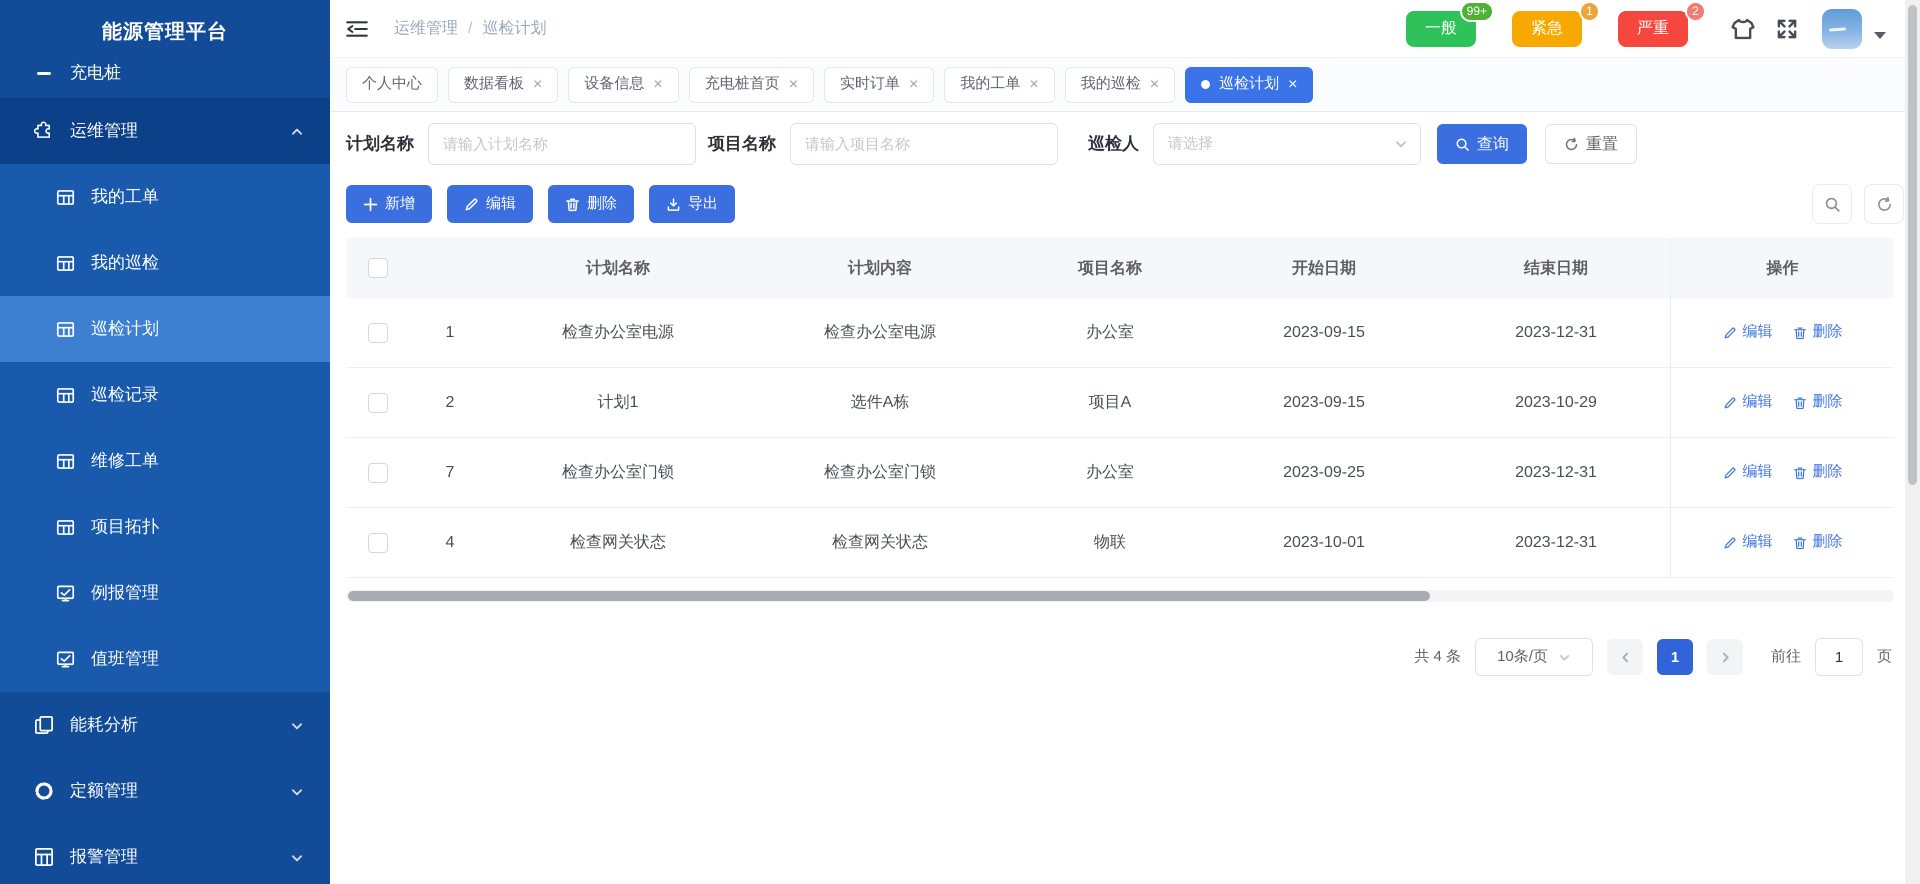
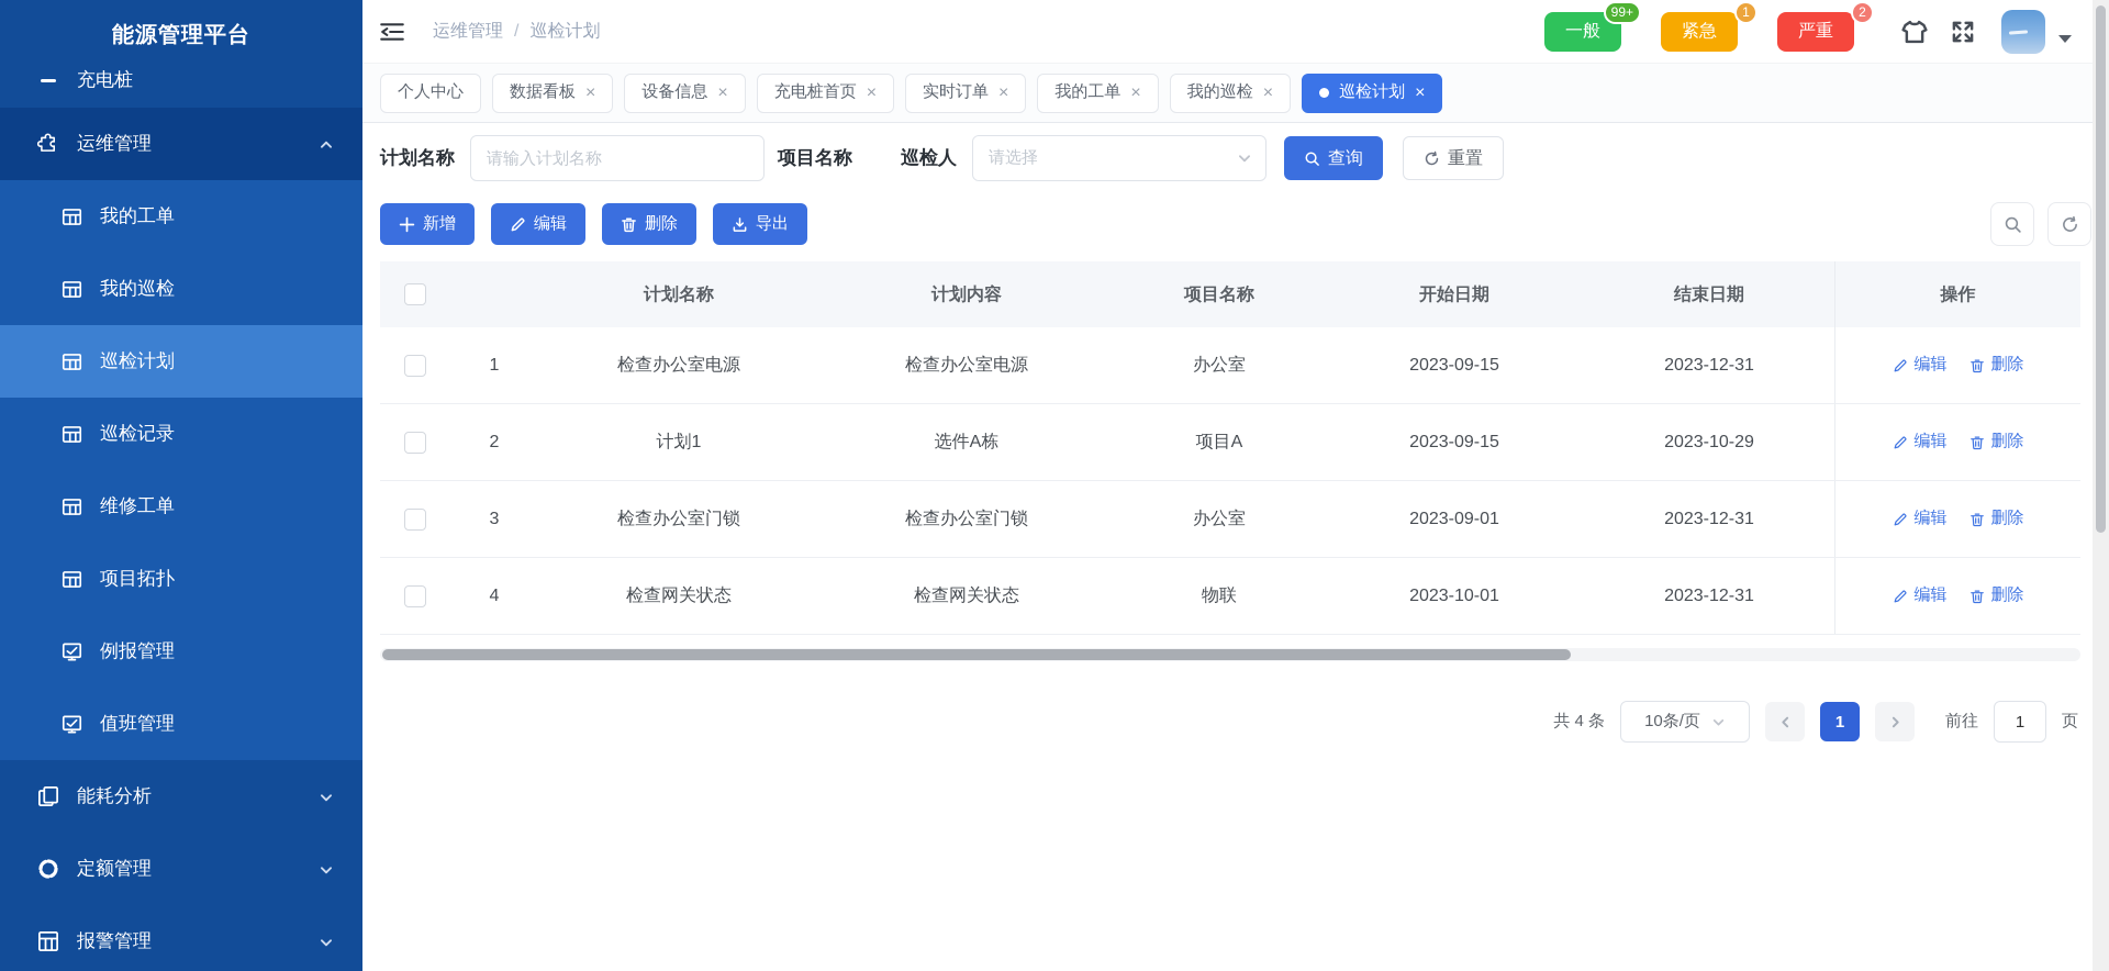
  能源管理平台
  充电桩
  运维管理
  我的工单
  我的巡检
  巡检计划
  巡检记录
  维修工单
  项目拓扑
  例报管理
  值班管理
  能耗分析
  定额管理
  报警管理
  运维管理
  /
  巡检计划
  一般
  99+
  紧急
  1
  严重
  2
  个人中心
  数据看板
  ×
  设备信息
  ×
  充电桩首页
  ×
  实时订单
  ×
  我的工单
  ×
  我的巡检
  ×
  巡检计划
  ×
  计划名称
  请输入计划名称
  项目名称
- 请输入项目名称
  巡检人
  请选择
  查询
  重置
  新增
  编辑
  删除
  导出
  计划名称
  计划内容
  项目名称
  开始日期
  结束日期
  操作
  1
  检查办公室电源
  检查办公室电源
  办公室
  2023-09-15
  2023-12-31
  编辑
  删除
  2
  计划1
  选件A栋
  项目A
  2023-09-15
  2023-10-29
  编辑
  删除
- 7
+ 3
  检查办公室门锁
  检查办公室门锁
  办公室
- 2023-09-25
+ 2023-09-01
  2023-12-31
  编辑
  删除
  4
  检查网关状态
  检查网关状态
  物联
  2023-10-01
  2023-12-31
  编辑
  删除
  共 4 条
  10条/页
  1
  前往
  1
  页
